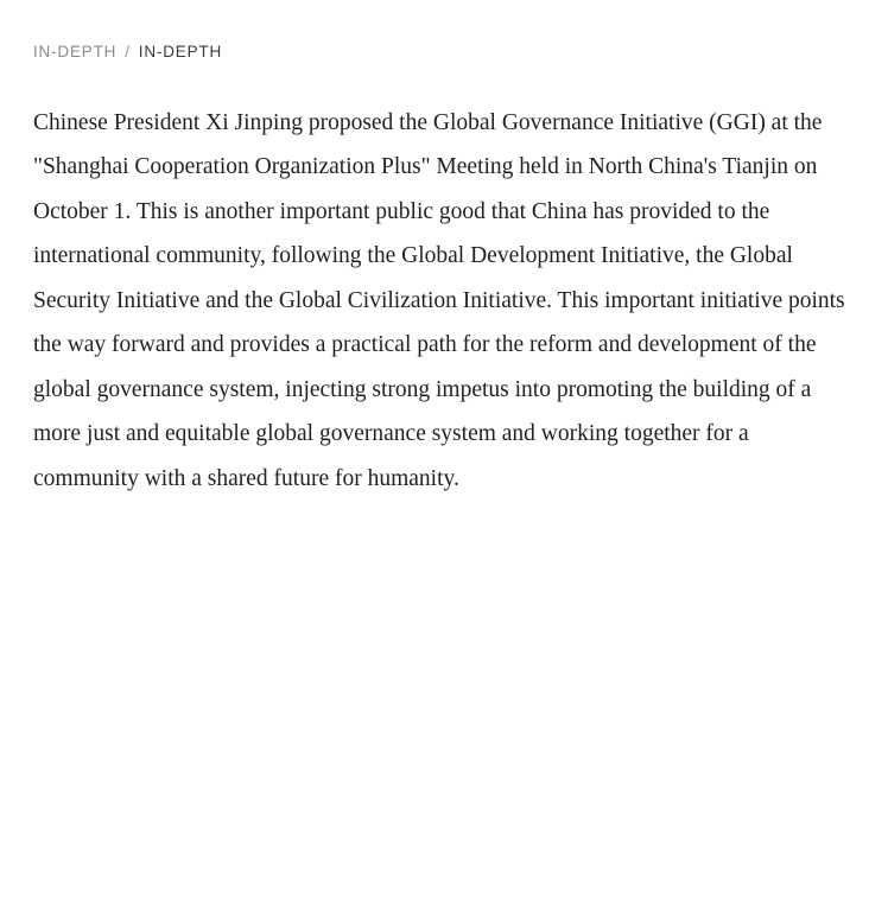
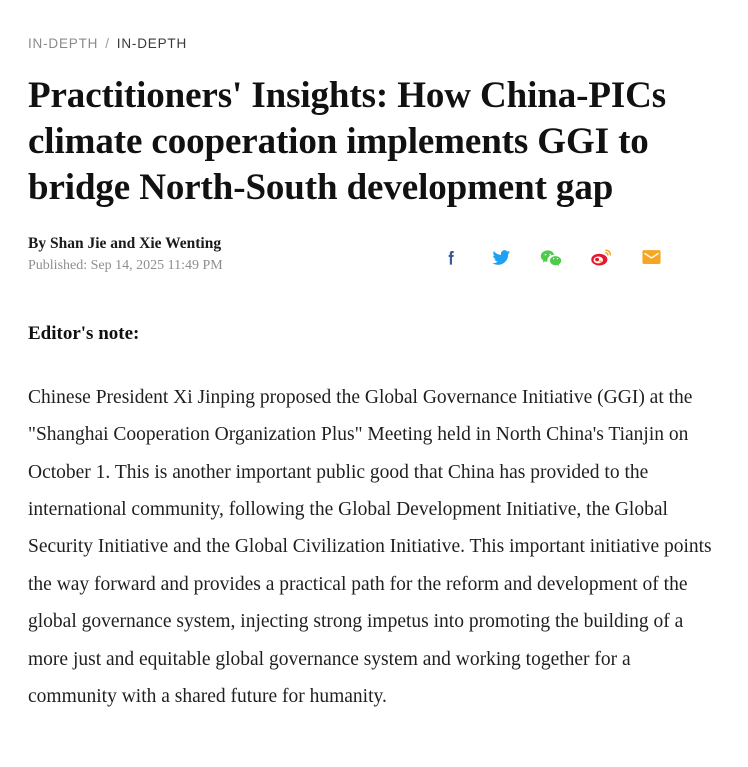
  IN-DEPTH
  /
  IN-DEPTH
+ Practitioners' Insights: How China-PICs climate cooperation implements GGI to bridge North-South development gap
+ By Shan Jie and Xie Wenting
+ Published: Sep 14, 2025 11:49 PM
+ Editor's note:
  Chinese President Xi Jinping proposed the Global Governance Initiative (GGI) at the "Shanghai Cooperation Organization Plus" Meeting held in North China's Tianjin on October 1. This is another important public good that China has provided to the international community, following the Global Development Initiative, the Global Security Initiative and the Global Civilization Initiative. This important initiative points the way forward and provides a practical path for the reform and development of the global governance system, injecting strong impetus into promoting the building of a more just and equitable global governance system and working together for a community with a shared future for humanity.
